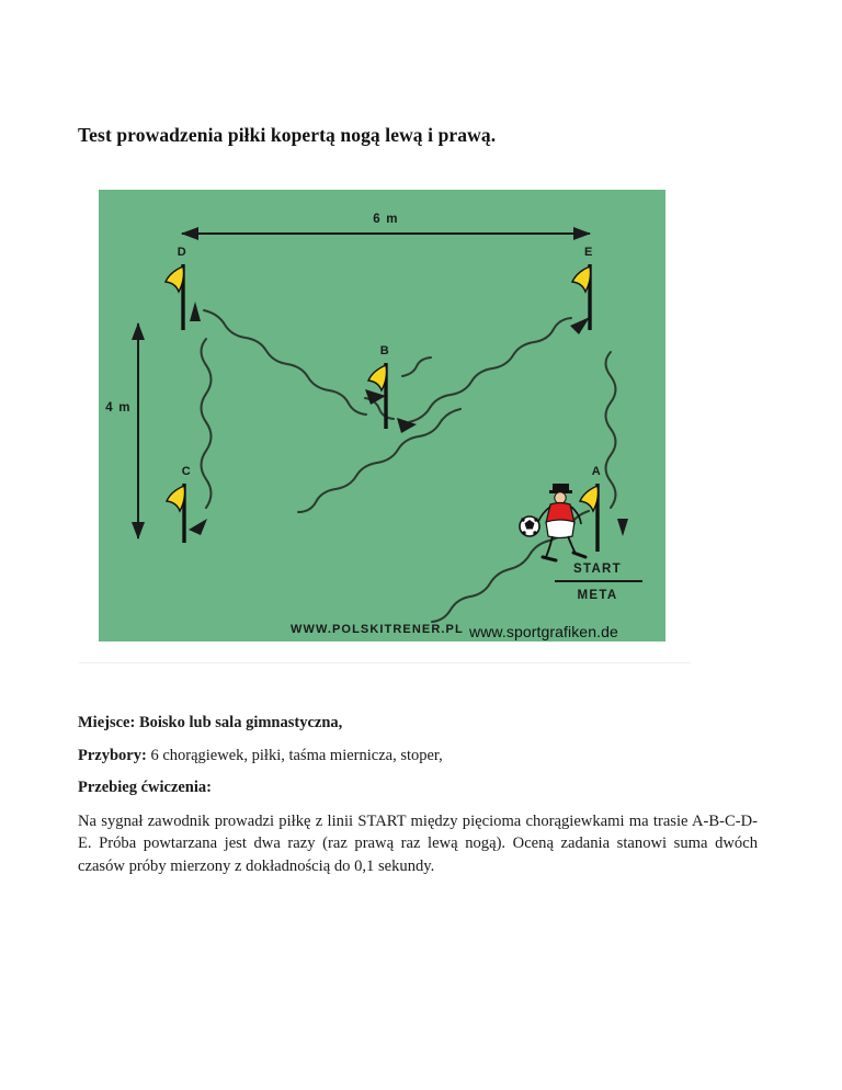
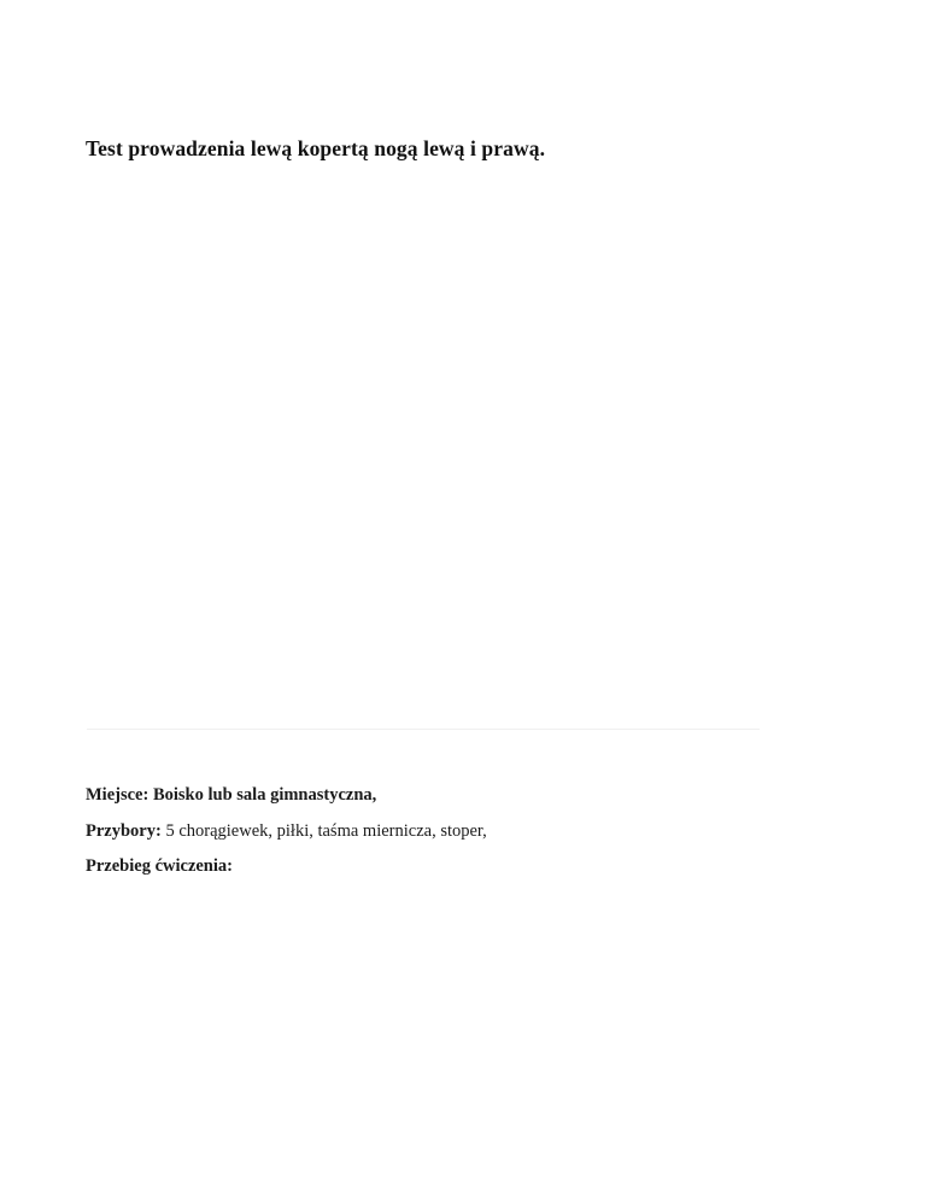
- Test prowadzenia piłki kopertą nogą lewą i prawą.
+ Test prowadzenia lewą kopertą nogą lewą i prawą.
- 6 m
- 4 m
- D
- E
- B
- C
- A
- START
- META
- WWW.POLSKITRENER.PL
- www.sportgrafiken.de
  Miejsce: Boisko lub sala gimnastyczna,
- Przybory: 6 chorągiewek, piłki, taśma miernicza, stoper,
+ Przybory: 5 chorągiewek, piłki, taśma miernicza, stoper,
  Przebieg ćwiczenia:
- Na sygnał zawodnik prowadzi piłkę z linii START między pięcioma chorągiewkami ma trasie A-B-C-D-E. Próba powtarzana jest dwa razy (raz prawą raz lewą nogą). Oceną zadania stanowi suma dwóch czasów próby mierzony z dokładnością do 0,1 sekundy.
